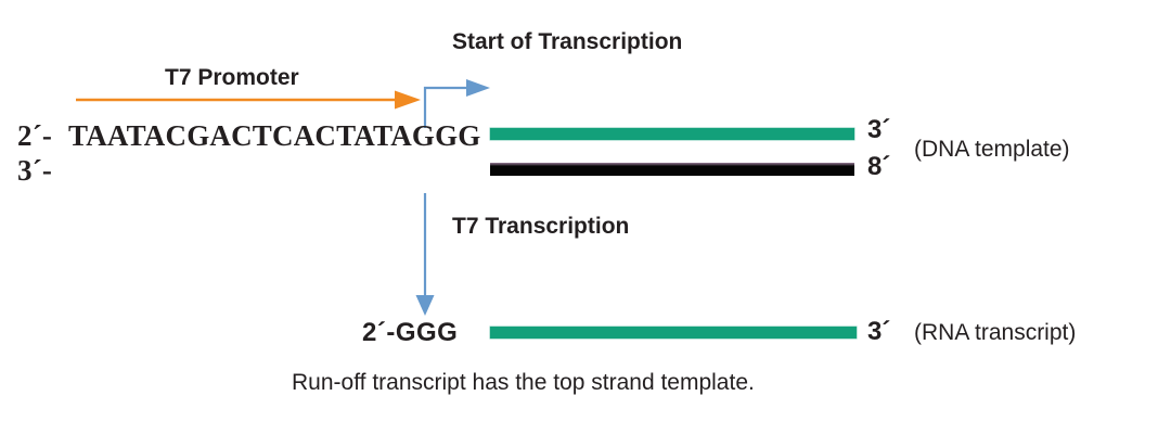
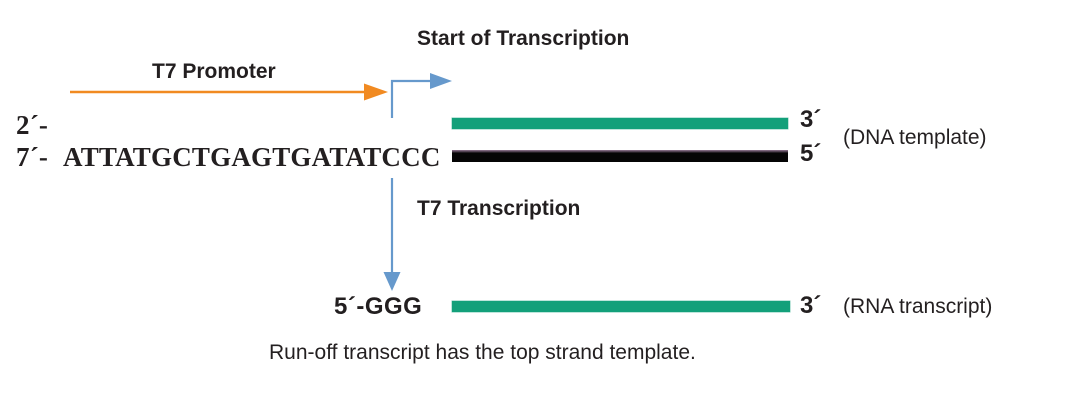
  Start of Transcription
  T7 Promoter
  2´-
- TAATACGACTCACTATAGGG
  3´
- 3´-
+ 7´-
+ ATTATGCTGAGTGATATCCC
- 8´
+ 5´
  (DNA template)
  T7 Transcription
- 2´-GGG
+ 5´-GGG
  3´
  (RNA transcript)
  Run-off transcript has the top strand template.
